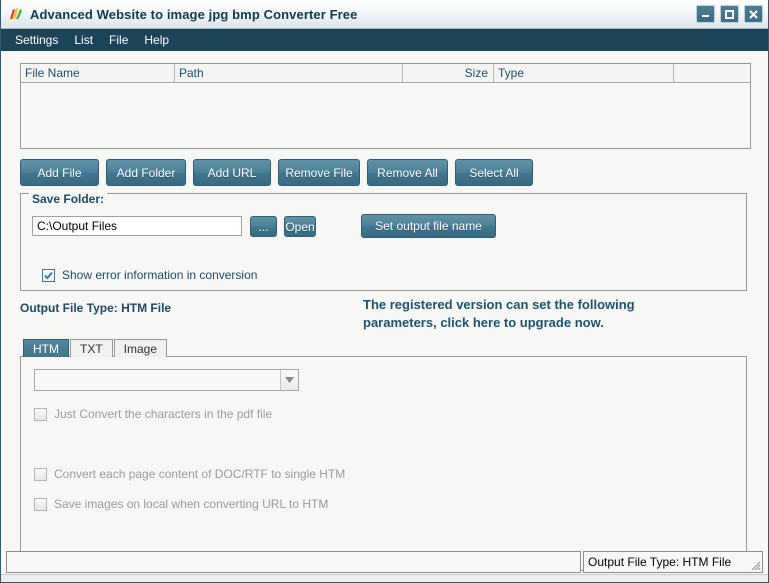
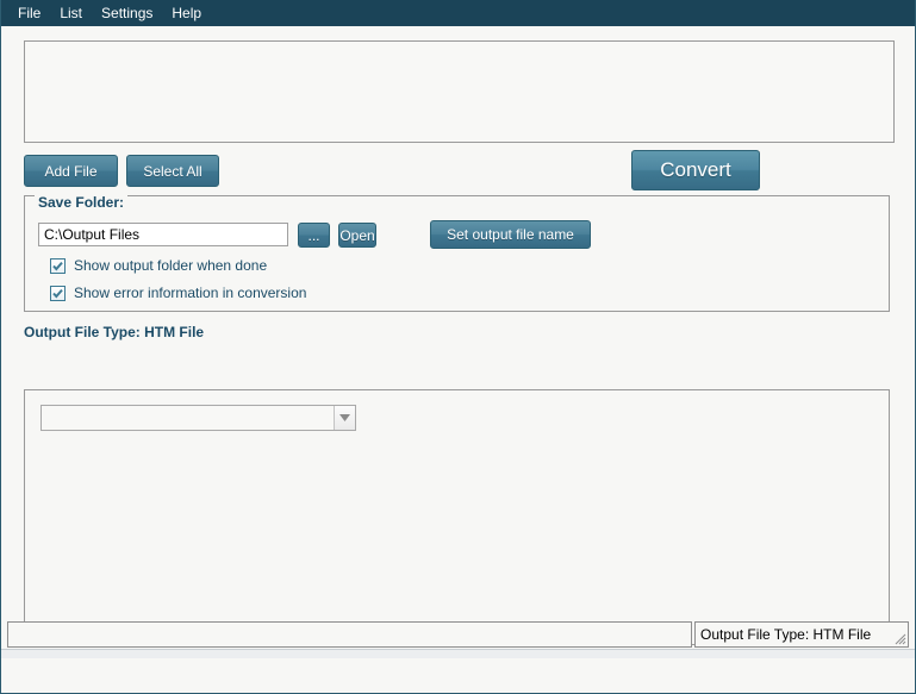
- Advanced Website to image jpg bmp Converter Free
- Settings
+ File
  List
- File
+ Settings
  Help
- File Name
- Path
- Size
- Type
  Add File
- Add Folder
- Add URL
- Remove File
- Remove All
  Select All
+ Convert
  Save Folder:
  C:\Output Files
  ...
  Open
  Set output file name
+ Show output folder when done
  Show error information in conversion
  Output File Type: HTM File
- The registered version can set the following parameters, click here to upgrade now.
- HTM
- TXT
- Image
- Just Convert the characters in the pdf file
- Convert each page content of DOC/RTF to single HTM
- Save images on local when converting URL to HTM
  Output File Type: HTM File
